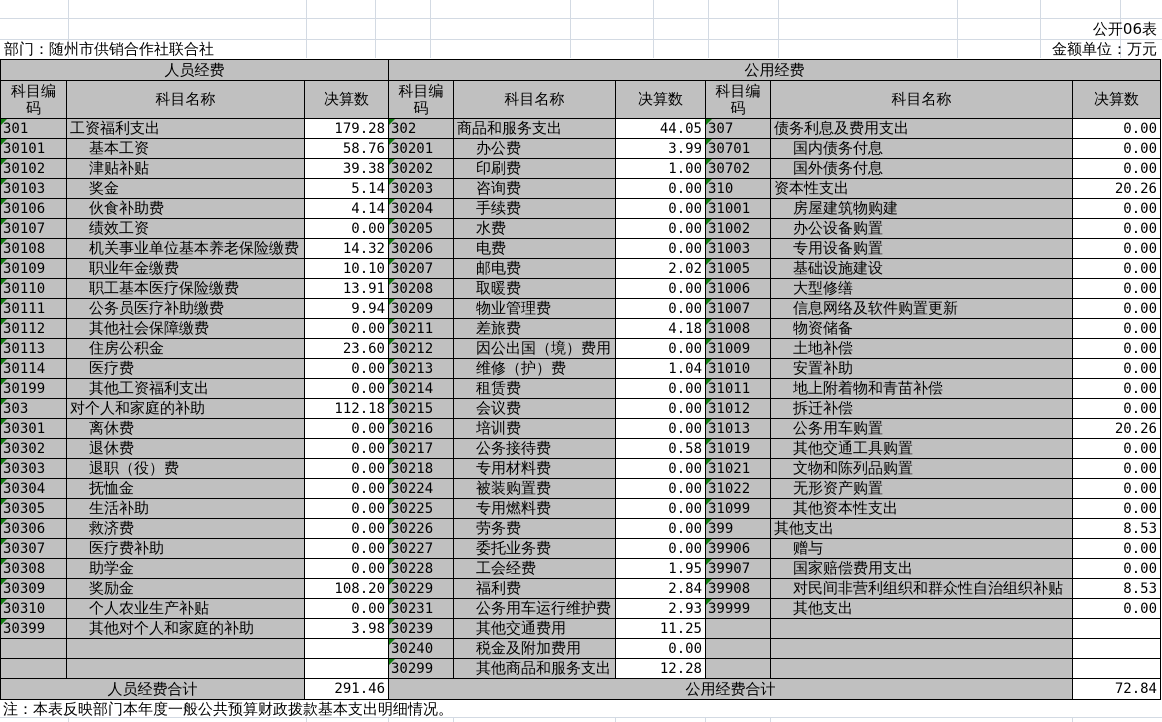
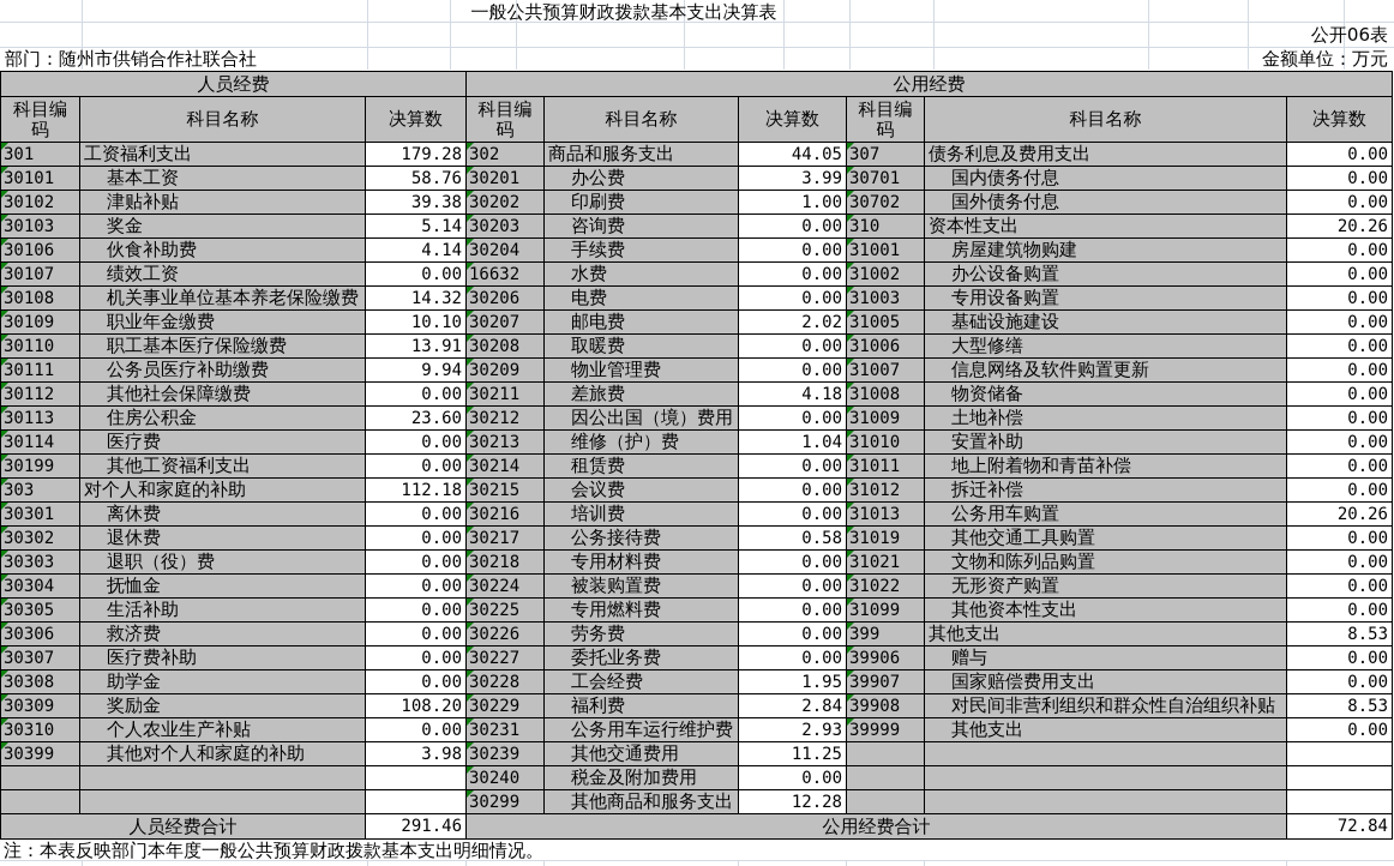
+ 一般公共预算财政拨款基本支出决算表
  公开06表
  部门：随州市供销合作社联合社
  金额单位：万元
  人员经费
  公用经费
  科目编码
  科目名称
  决算数
  科目编码
  科目名称
  决算数
  科目编码
  科目名称
  决算数
  301
  工资福利支出
  179.28
  302
  商品和服务支出
  44.05
  307
  债务利息及费用支出
  0.00
  30101
  基本工资
  58.76
  30201
  办公费
  3.99
  30701
  国内债务付息
  0.00
  30102
  津贴补贴
  39.38
  30202
  印刷费
  1.00
  30702
  国外债务付息
  0.00
  30103
  奖金
  5.14
  30203
  咨询费
  0.00
  310
  资本性支出
  20.26
  30106
  伙食补助费
  4.14
  30204
  手续费
  0.00
  31001
  房屋建筑物购建
  0.00
  30107
  绩效工资
  0.00
- 30205
+ 16632
  水费
  0.00
  31002
  办公设备购置
  0.00
  30108
  机关事业单位基本养老保险缴费
  14.32
  30206
  电费
  0.00
  31003
  专用设备购置
  0.00
  30109
  职业年金缴费
  10.10
  30207
  邮电费
  2.02
  31005
  基础设施建设
  0.00
  30110
  职工基本医疗保险缴费
  13.91
  30208
  取暖费
  0.00
  31006
  大型修缮
  0.00
  30111
  公务员医疗补助缴费
  9.94
  30209
  物业管理费
  0.00
  31007
  信息网络及软件购置更新
  0.00
  30112
  其他社会保障缴费
  0.00
  30211
  差旅费
  4.18
  31008
  物资储备
  0.00
  30113
  住房公积金
  23.60
  30212
  因公出国（境）费用
  0.00
  31009
  土地补偿
  0.00
  30114
  医疗费
  0.00
  30213
  维修（护）费
  1.04
  31010
  安置补助
  0.00
  30199
  其他工资福利支出
  0.00
  30214
  租赁费
  0.00
  31011
  地上附着物和青苗补偿
  0.00
  303
  对个人和家庭的补助
  112.18
  30215
  会议费
  0.00
  31012
  拆迁补偿
  0.00
  30301
  离休费
  0.00
  30216
  培训费
  0.00
  31013
  公务用车购置
  20.26
  30302
  退休费
  0.00
  30217
  公务接待费
  0.58
  31019
  其他交通工具购置
  0.00
  30303
  退职（役）费
  0.00
  30218
  专用材料费
  0.00
  31021
  文物和陈列品购置
  0.00
  30304
  抚恤金
  0.00
  30224
  被装购置费
  0.00
  31022
  无形资产购置
  0.00
  30305
  生活补助
  0.00
  30225
  专用燃料费
  0.00
  31099
  其他资本性支出
  0.00
  30306
  救济费
  0.00
  30226
  劳务费
  0.00
  399
  其他支出
  8.53
  30307
  医疗费补助
  0.00
  30227
  委托业务费
  0.00
  39906
  赠与
  0.00
  30308
  助学金
  0.00
  30228
  工会经费
  1.95
  39907
  国家赔偿费用支出
  0.00
  30309
  奖励金
  108.20
  30229
  福利费
  2.84
  39908
  对民间非营利组织和群众性自治组织补贴
  8.53
  30310
  个人农业生产补贴
  0.00
  30231
  公务用车运行维护费
  2.93
  39999
  其他支出
  0.00
  30399
  其他对个人和家庭的补助
  3.98
  30239
  其他交通费用
  11.25
  30240
  税金及附加费用
  0.00
  30299
  其他商品和服务支出
  12.28
  人员经费合计
  291.46
  公用经费合计
  72.84
  注：本表反映部门本年度一般公共预算财政拨款基本支出明细情况。
